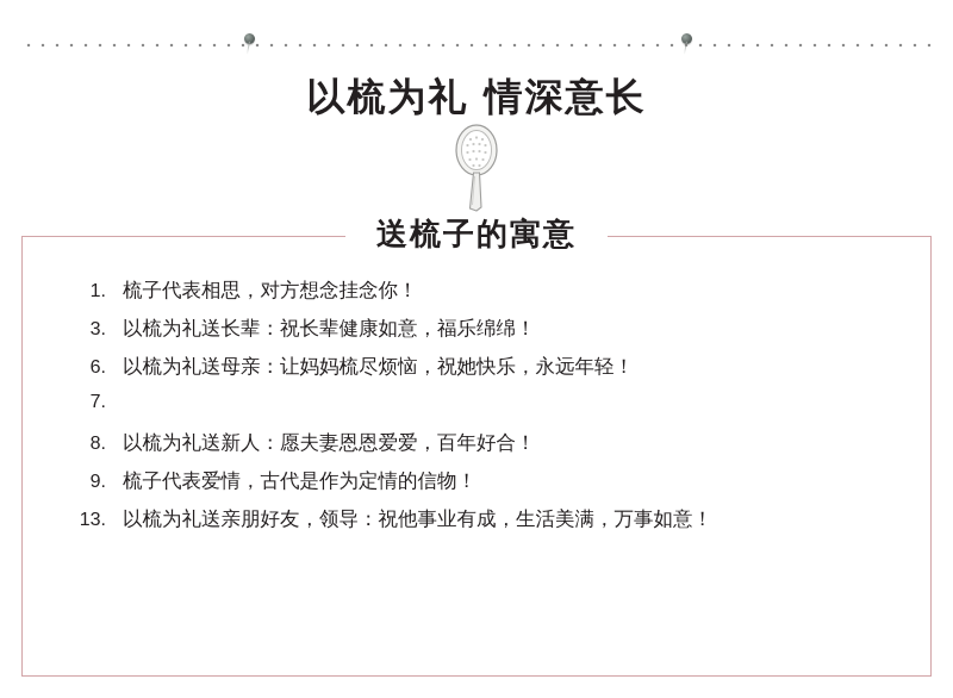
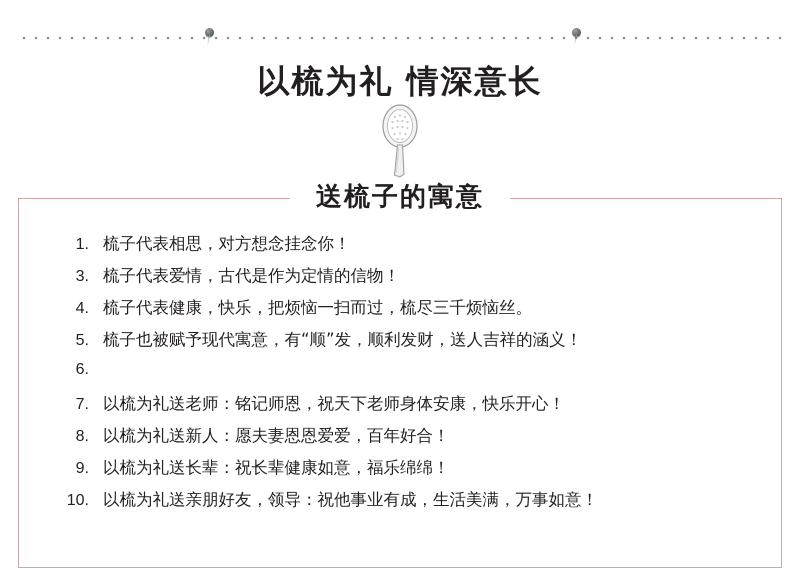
  以梳为礼 情深意长
  送梳子的寓意
  1.
  梳子代表相思，对方想念挂念你！
  3.
- 以梳为礼送长辈：祝长辈健康如意，福乐绵绵！
+ 梳子代表爱情，古代是作为定情的信物！
+ 4.
+ 梳子代表健康，快乐，把烦恼一扫而过，梳尽三千烦恼丝。
+ 5.
+ 梳子也被赋予现代寓意，有“顺”发，顺利发财，送人吉祥的涵义！
  6.
- 以梳为礼送母亲：让妈妈梳尽烦恼，祝她快乐，永远年轻！
  7.
+ 以梳为礼送老师：铭记师恩，祝天下老师身体安康，快乐开心！
  8.
  以梳为礼送新人：愿夫妻恩恩爱爱，百年好合！
  9.
- 梳子代表爱情，古代是作为定情的信物！
+ 以梳为礼送长辈：祝长辈健康如意，福乐绵绵！
- 13.
+ 10.
  以梳为礼送亲朋好友，领导：祝他事业有成，生活美满，万事如意！
